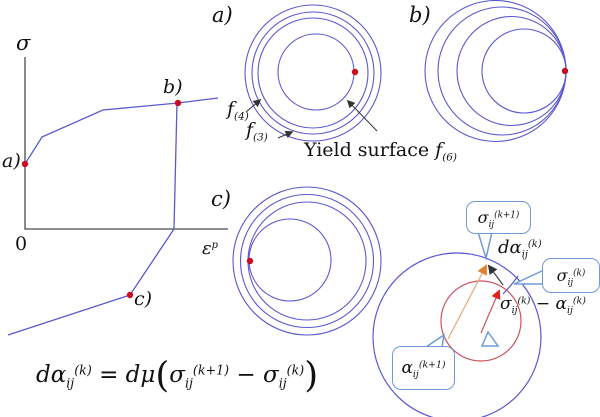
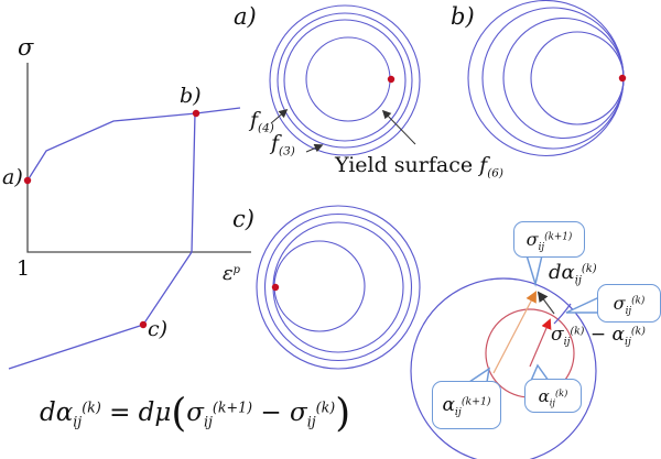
  σ
- 0
+ 1
  εp
  a)
  b)
  c)
  a)
  b)
  c)
  f(4)
  f(3)
  Yield surface f(6)
  dαij(k)
  σij(k) − αij(k)
  σij(k+1)
  σij(k)
  αij(k+1)
+ αij(k)
  dαij(k) = dμ(σij(k+1) − σij(k))
